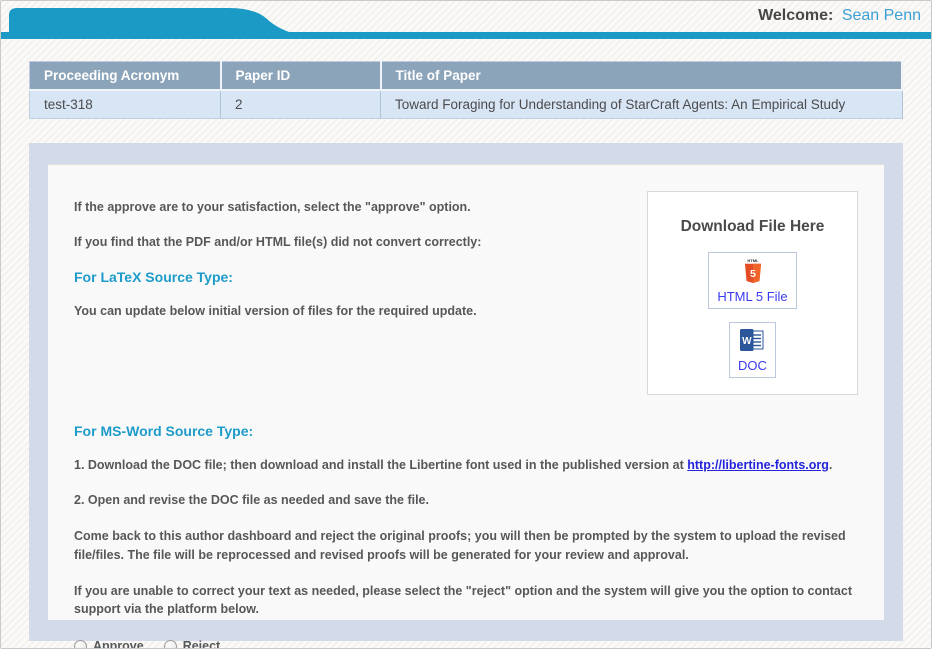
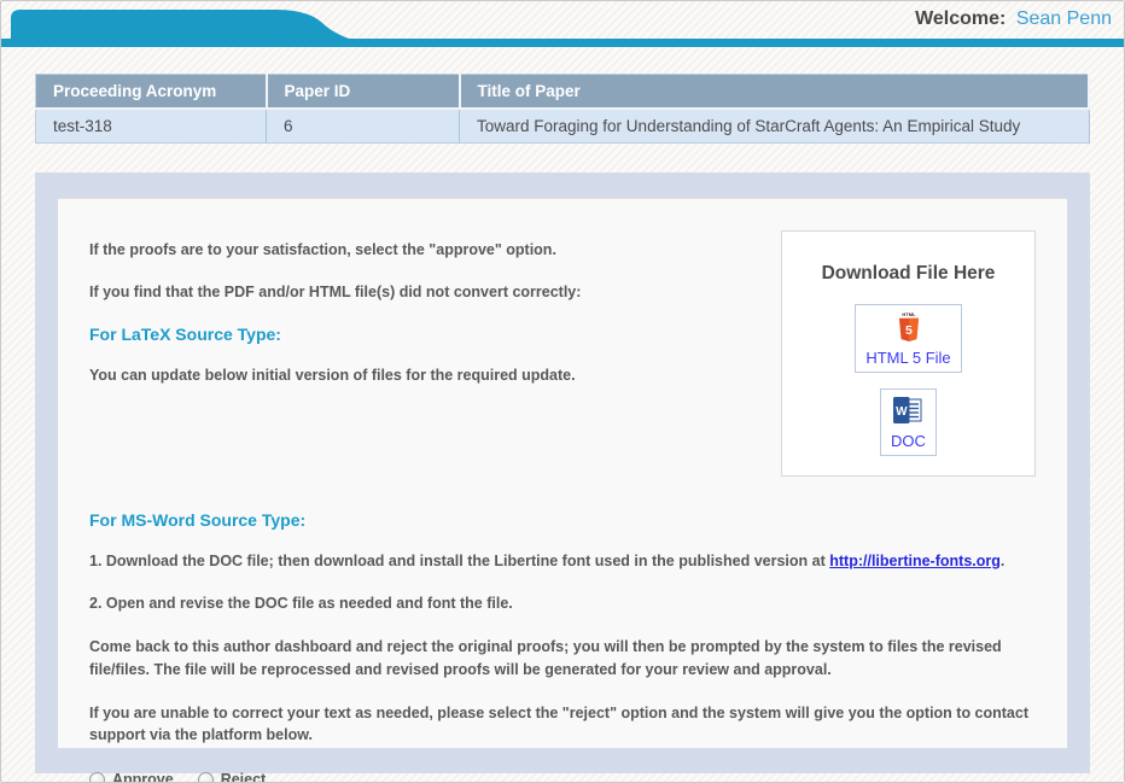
  Welcome: Sean Penn
  Proceeding Acronym	Paper ID	Title of Paper
- test-318	2	Toward Foraging for Understanding of StarCraft Agents: An Empirical Study
+ test-318	6	Toward Foraging for Understanding of StarCraft Agents: An Empirical Study
- If the approve are to your satisfaction, select the "approve" option.
+ If the proofs are to your satisfaction, select the "approve" option.
  If you find that the PDF and/or HTML file(s) did not convert correctly:
  For LaTeX Source Type:
  You can update below initial version of files for the required update.
  Download File Here
  5
  HTML 5 File
  W
  DOC
  For MS-Word Source Type:
  1. Download the DOC file; then download and install the Libertine font used in the published version at http://libertine-fonts.org.
- 2. Open and revise the DOC file as needed and save the file.
+ 2. Open and revise the DOC file as needed and font the file.
- Come back to this author dashboard and reject the original proofs; you will then be prompted by the system to upload the revised file/files. The file will be reprocessed and revised proofs will be generated for your review and approval.
+ Come back to this author dashboard and reject the original proofs; you will then be prompted by the system to files the revised file/files. The file will be reprocessed and revised proofs will be generated for your review and approval.
  If you are unable to correct your text as needed, please select the "reject" option and the system will give you the option to contact support via the platform below.
  Approve
  Reject
